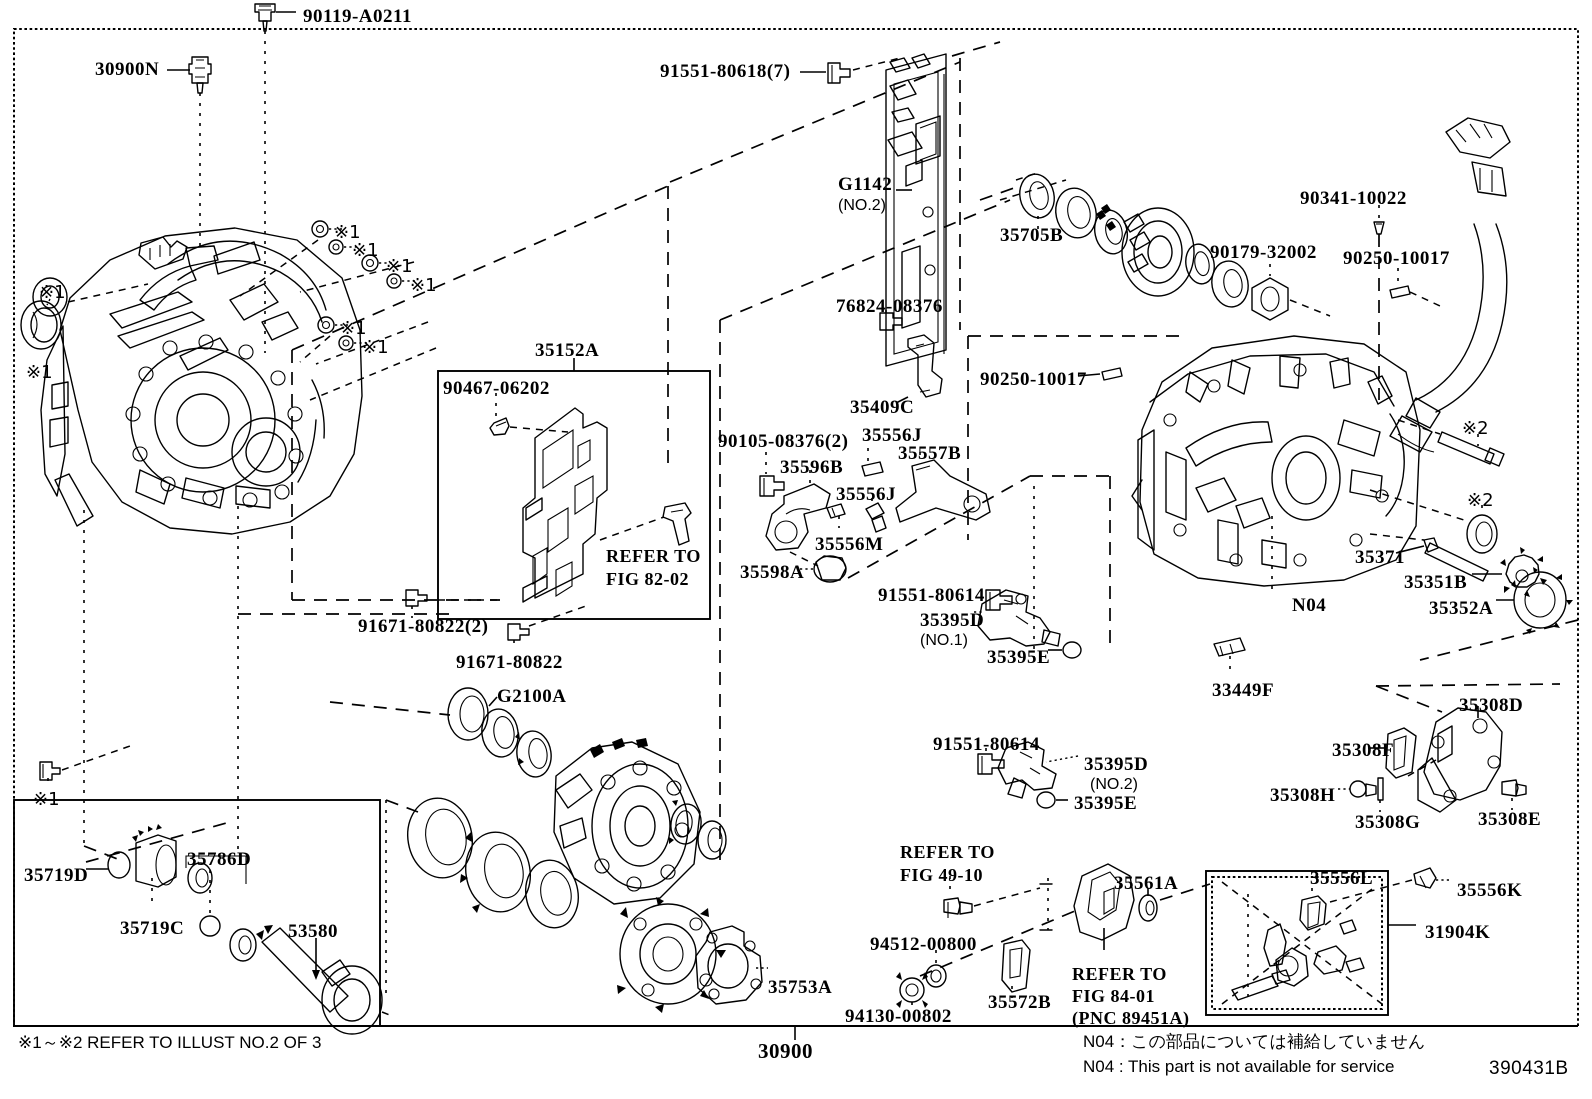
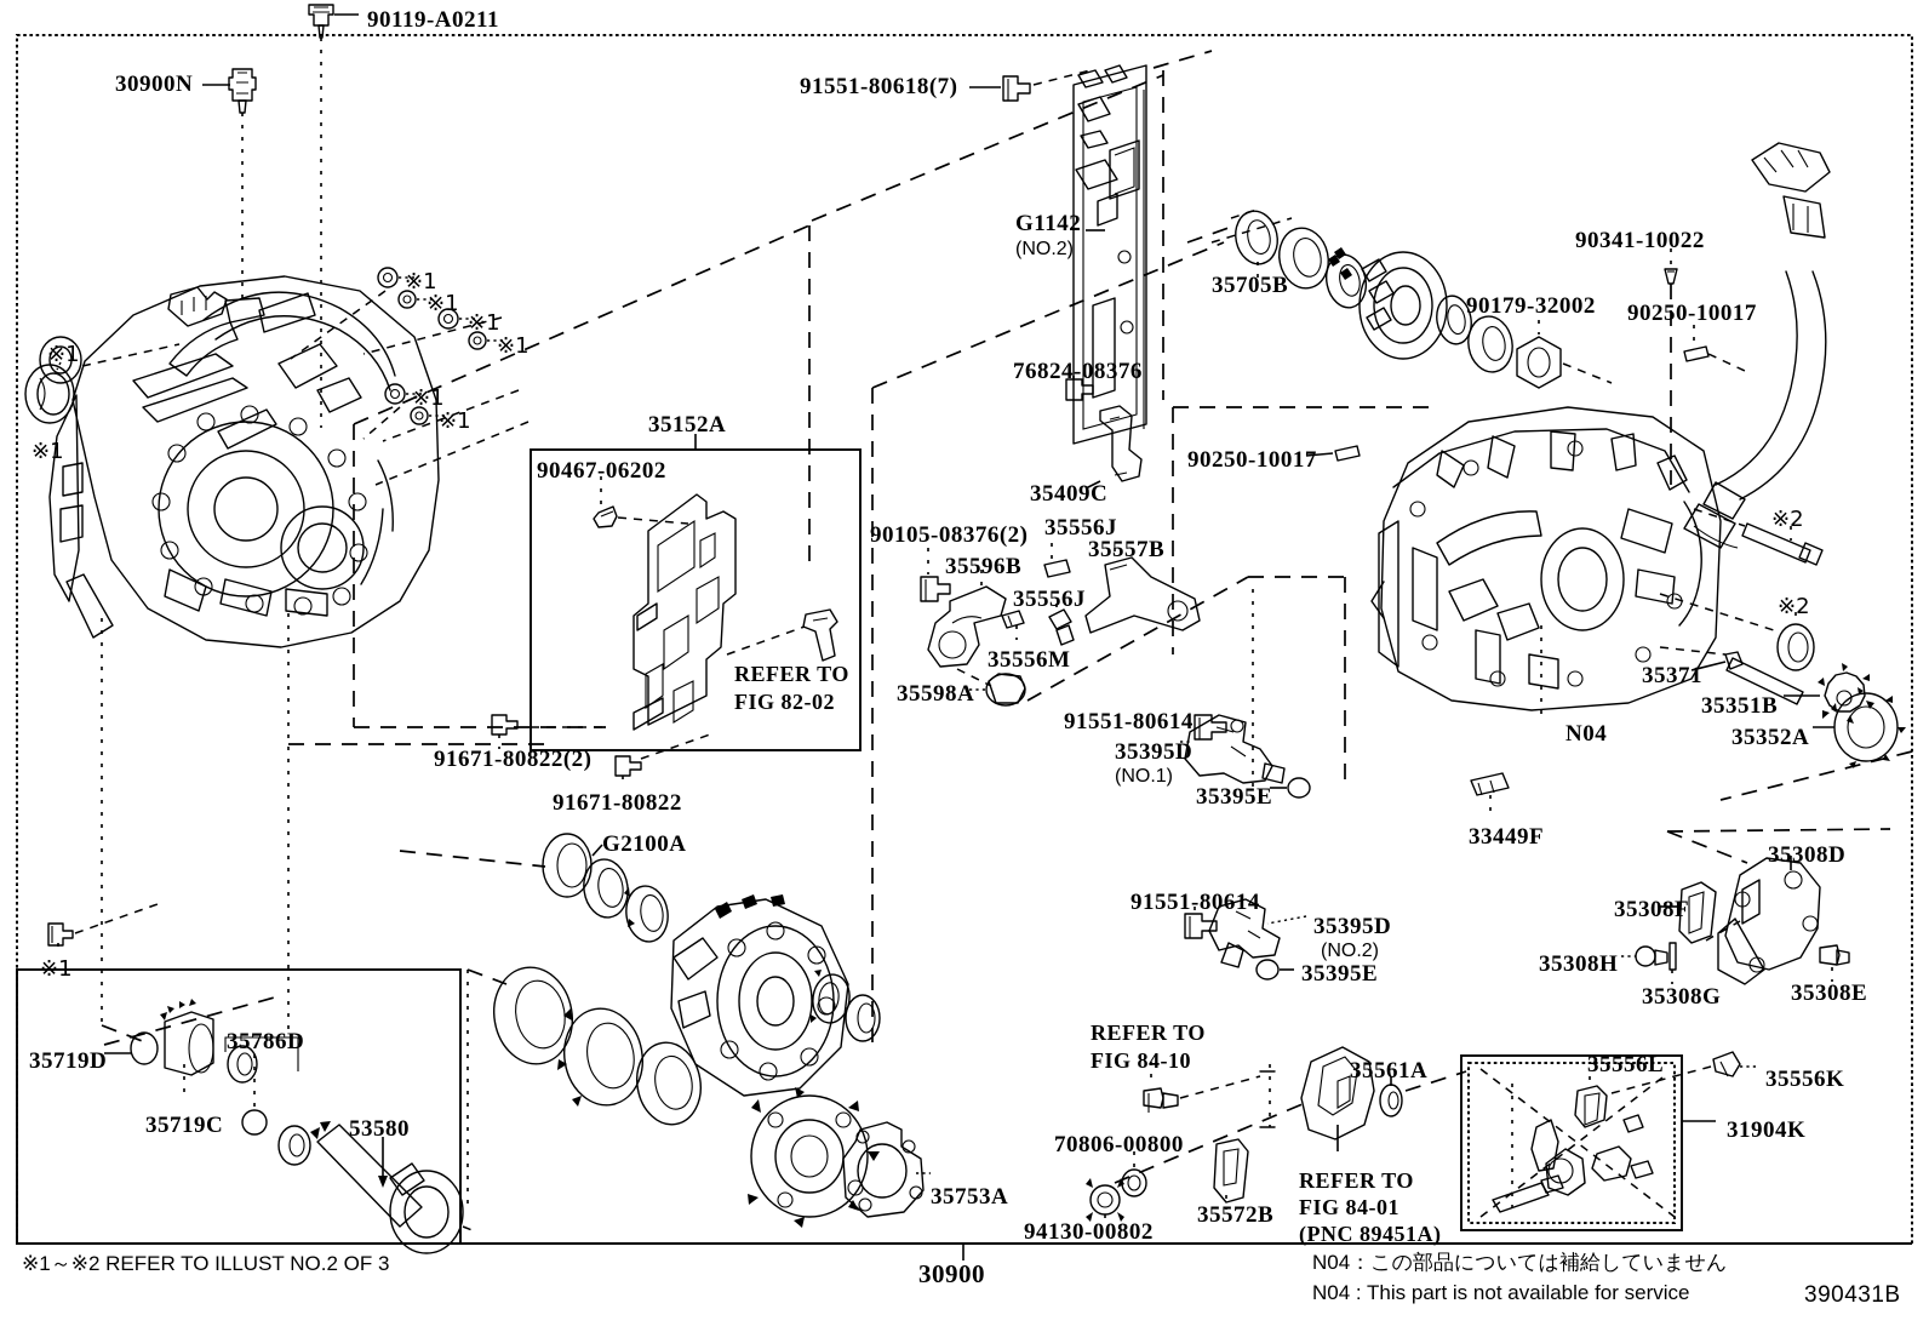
  90119-A0211
  30900N
  91551-80618(7)
  G1142
  (NO.2)
  35705B
  90341-10022
  90179-32002
  90250-10017
  76824-08376
  35152A
  90467-06202
  90250-10017
  35409C
  35556J
  90105-08376(2)
  35557B
  35596B
  35556J
  35556M
  35598A
  REFER TO
  FIG 82-02
  91671-80822(2)
  91671-80822
  G2100A
  91551-80614
  35395D
  (NO.1)
  35395E
  91551-80614
  35395D
  (NO.2)
  35395E
  35371
  N04
  35351B
  35352A
  33449F
  35308D
  35308F
  35308H
  35308G
  35308E
  35719D
  35786D
  35719C
  53580
  35753A
  REFER TO
- FIG 49-10
+ FIG 84-10
  35561A
- 94512-00800
+ 70806-00800
  REFER TO
  FIG 84-01
  (PNC 89451A)
  35572B
  94130-00802
  35556L
  35556K
  31904K
  ※1
  ※1
  ※1
  ※1
  ※1
  ※1
  ※1
  ※1
  ※1
  ※2
  ※2
  ※1～※2 REFER TO ILLUST NO.2 OF 3
  30900
  N04：この部品については補給していません
  N04 : This part is not available for service
  390431B
